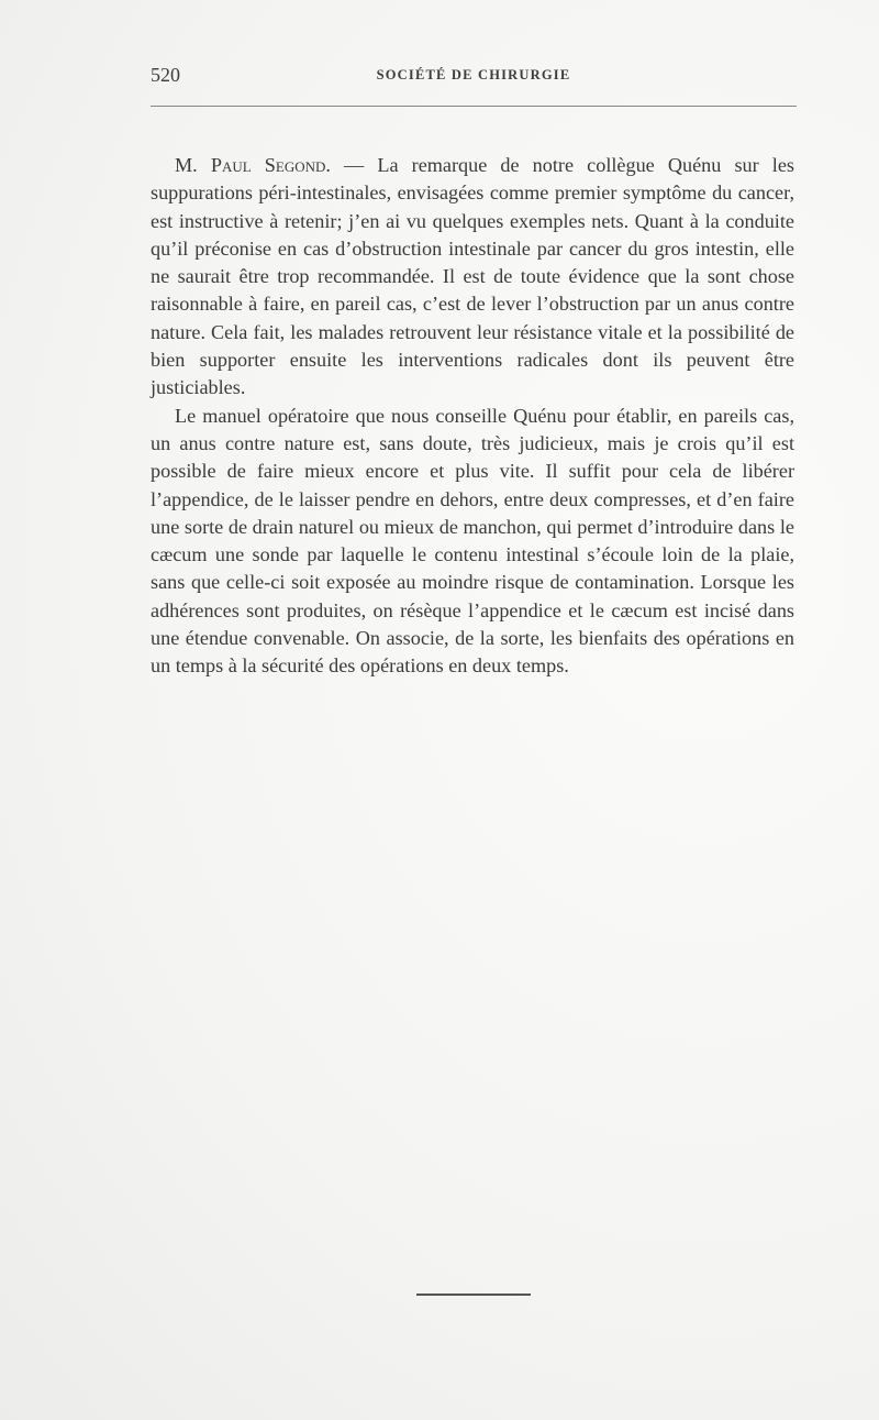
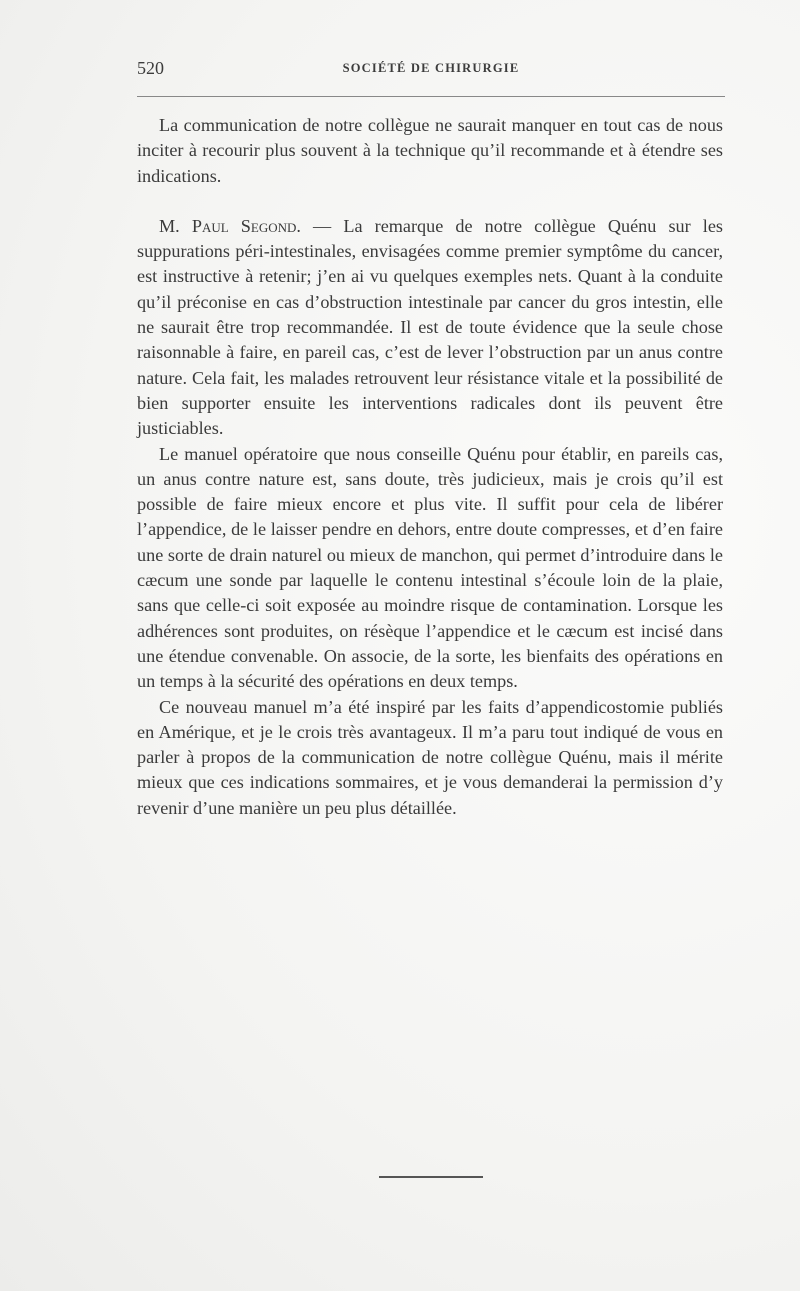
  520
  SOCIÉTÉ DE CHIRURGIE
+ La communication de notre collègue ne saurait manquer en tout cas de nous inciter à recourir plus souvent à la technique qu’il recommande et à étendre ses indications.
- M. Paul Segond. — La remarque de notre collègue Quénu sur les suppurations péri-intestinales, envisagées comme premier symptôme du cancer, est instructive à retenir; j’en ai vu quelques exemples nets. Quant à la conduite qu’il préconise en cas d’obstruction intestinale par cancer du gros intestin, elle ne saurait être trop recommandée. Il est de toute évidence que la sont chose raisonnable à faire, en pareil cas, c’est de lever l’obstruction par un anus contre nature. Cela fait, les malades retrouvent leur résistance vitale et la possibilité de bien supporter ensuite les interventions radicales dont ils peuvent être justiciables.
+ M. Paul Segond. — La remarque de notre collègue Quénu sur les suppurations péri-intestinales, envisagées comme premier symptôme du cancer, est instructive à retenir; j’en ai vu quelques exemples nets. Quant à la conduite qu’il préconise en cas d’obstruction intestinale par cancer du gros intestin, elle ne saurait être trop recommandée. Il est de toute évidence que la seule chose raisonnable à faire, en pareil cas, c’est de lever l’obstruction par un anus contre nature. Cela fait, les malades retrouvent leur résistance vitale et la possibilité de bien supporter ensuite les interventions radicales dont ils peuvent être justiciables.
- Le manuel opératoire que nous conseille Quénu pour établir, en pareils cas, un anus contre nature est, sans doute, très judicieux, mais je crois qu’il est possible de faire mieux encore et plus vite. Il suffit pour cela de libérer l’appendice, de le laisser pendre en dehors, entre deux compresses, et d’en faire une sorte de drain naturel ou mieux de manchon, qui permet d’introduire dans le cæcum une sonde par laquelle le contenu intestinal s’écoule loin de la plaie, sans que celle-ci soit exposée au moindre risque de contamination. Lorsque les adhérences sont produites, on résèque l’appendice et le cæcum est incisé dans une étendue convenable. On associe, de la sorte, les bienfaits des opérations en un temps à la sécurité des opérations en deux temps.
+ Le manuel opératoire que nous conseille Quénu pour établir, en pareils cas, un anus contre nature est, sans doute, très judicieux, mais je crois qu’il est possible de faire mieux encore et plus vite. Il suffit pour cela de libérer l’appendice, de le laisser pendre en dehors, entre doute compresses, et d’en faire une sorte de drain naturel ou mieux de manchon, qui permet d’introduire dans le cæcum une sonde par laquelle le contenu intestinal s’écoule loin de la plaie, sans que celle-ci soit exposée au moindre risque de contamination. Lorsque les adhérences sont produites, on résèque l’appendice et le cæcum est incisé dans une étendue convenable. On associe, de la sorte, les bienfaits des opérations en un temps à la sécurité des opérations en deux temps.
+ Ce nouveau manuel m’a été inspiré par les faits d’appendicostomie publiés en Amérique, et je le crois très avantageux. Il m’a paru tout indiqué de vous en parler à propos de la communication de notre collègue Quénu, mais il mérite mieux que ces indications sommaires, et je vous demanderai la permission d’y revenir d’une manière un peu plus détaillée.
